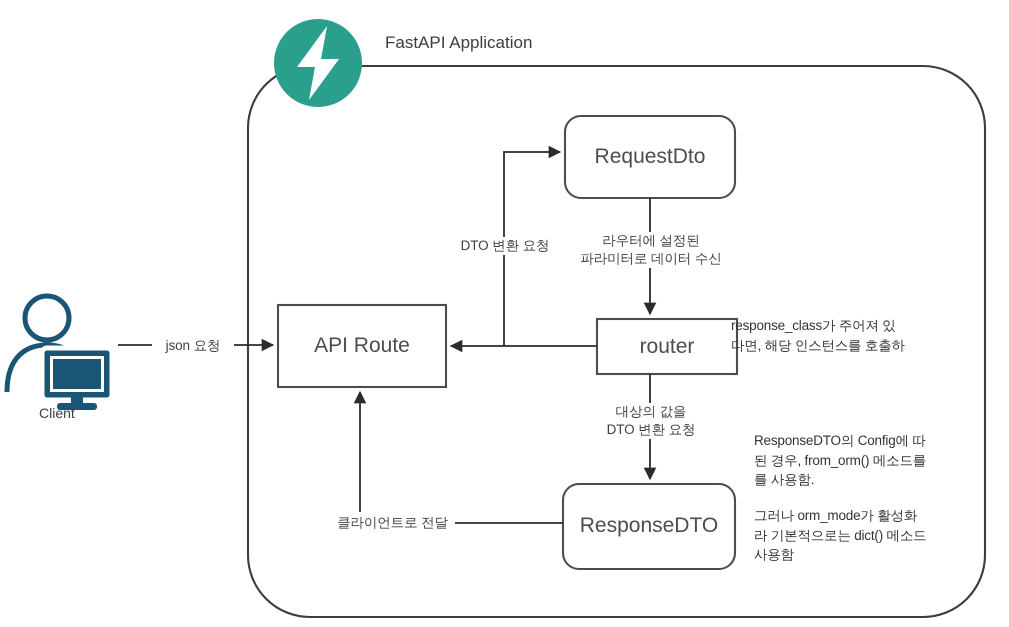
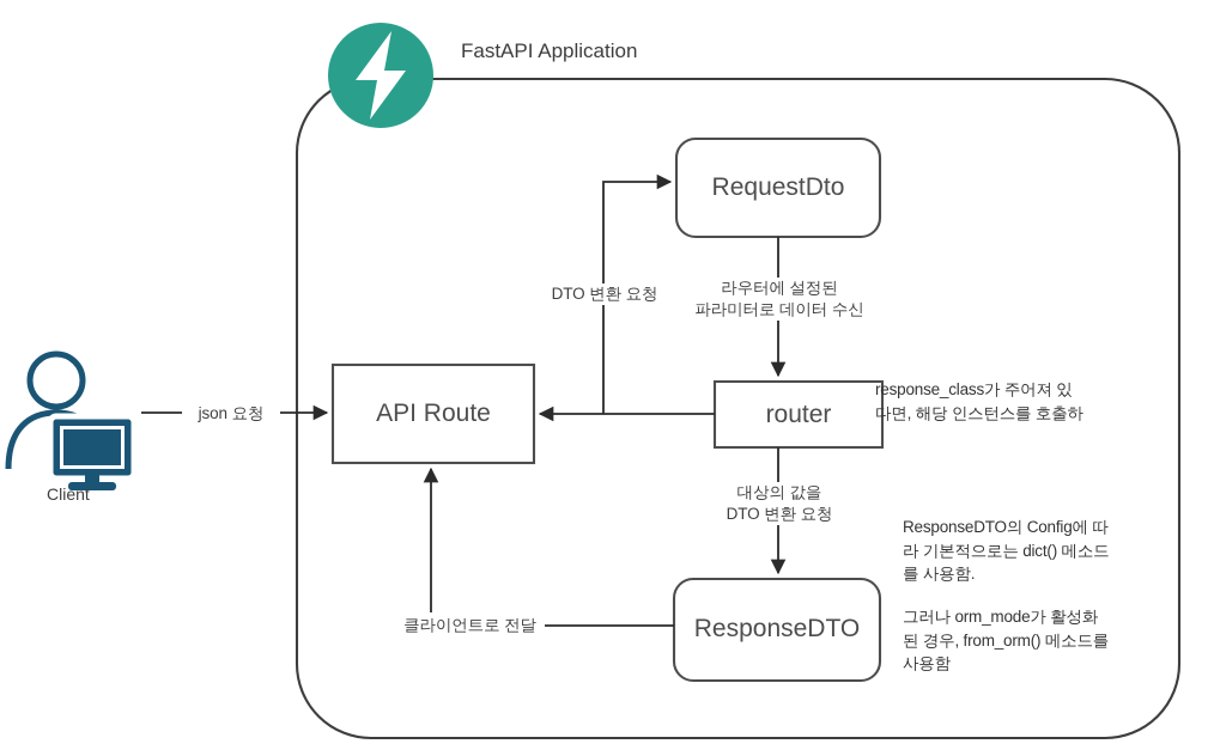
  FastAPI Application
  API Route
  RequestDto
  router
  ResponseDTO
  Client
  json 요청
  DTO 변환 요청
  라우터에 설정된
  파라미터로 데이터 수신
  대상의 값을
  DTO 변환 요청
  클라이언트로 전달
  response_class가 주어져 있
  다면, 해당 인스턴스를 호출하
  ResponseDTO의 Config에 따
- 된 경우, from_orm() 메소드를
+ 라 기본적으로는 dict() 메소드
  를 사용함.
  그러나 orm_mode가 활성화
- 라 기본적으로는 dict() 메소드
+ 된 경우, from_orm() 메소드를
  사용함
